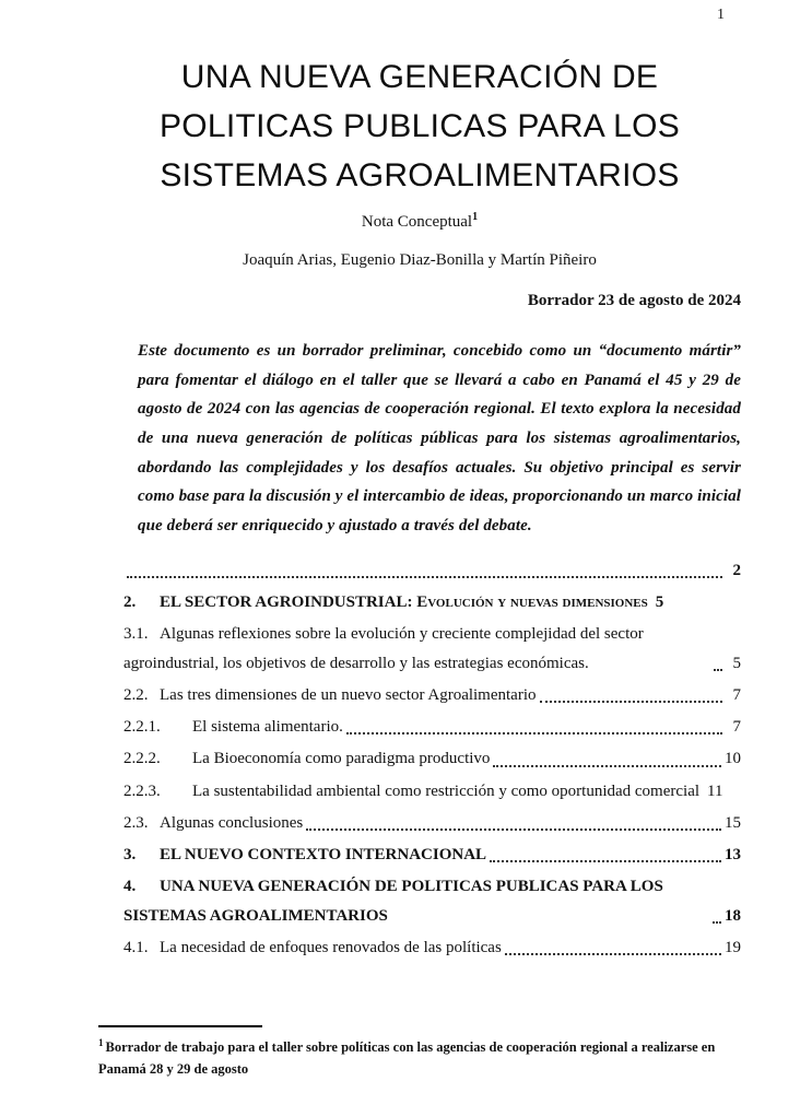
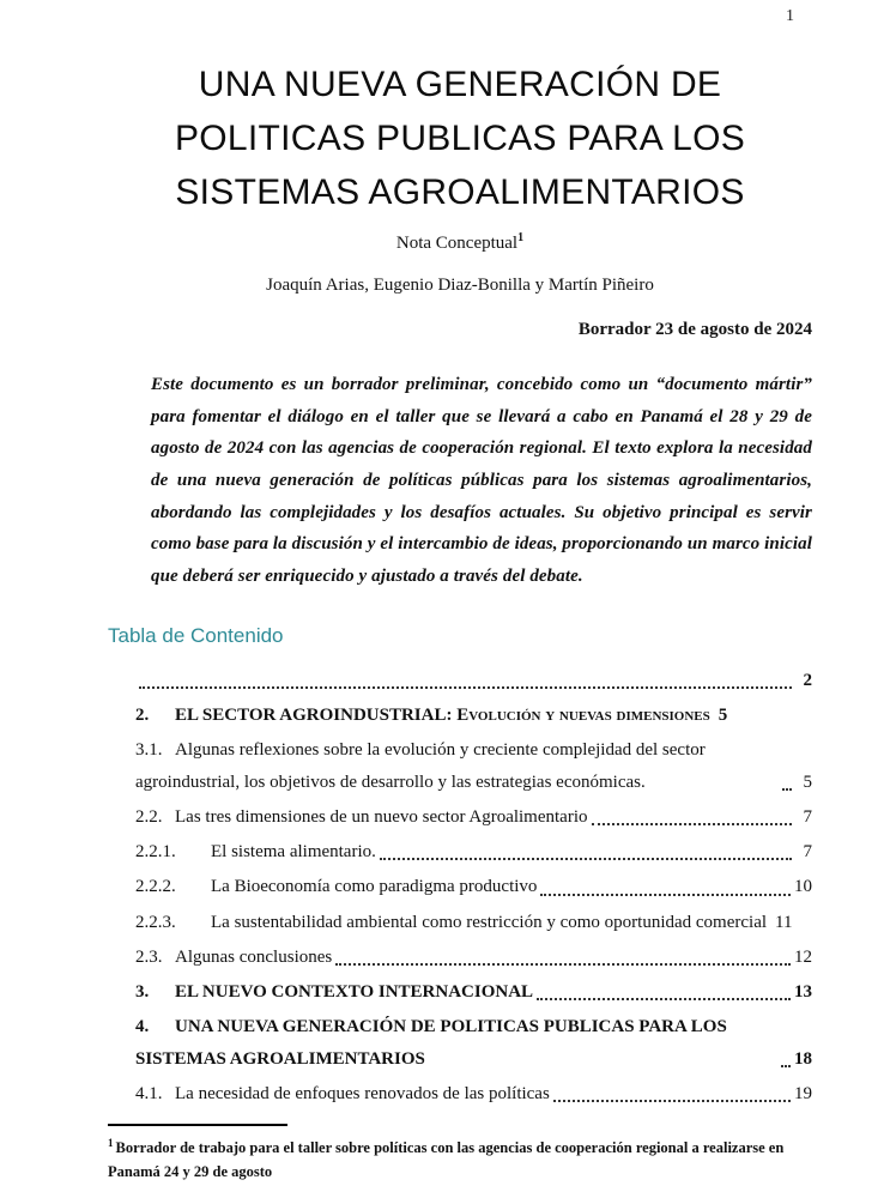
  1
  UNA NUEVA GENERACIÓN DE POLITICAS PUBLICAS PARA LOS SISTEMAS AGROALIMENTARIOS
  Nota Conceptual1
  Joaquín Arias, Eugenio Diaz-Bonilla y Martín Piñeiro
  Borrador 23 de agosto de 2024
- Este documento es un borrador preliminar, concebido como un “documento mártir” para fomentar el diálogo en el taller que se llevará a cabo en Panamá el 45 y 29 de agosto de 2024 con las agencias de cooperación regional. El texto explora la necesidad de una nueva generación de políticas públicas para los sistemas agroalimentarios, abordando las complejidades y los desafíos actuales. Su objetivo principal es servir como base para la discusión y el intercambio de ideas, proporcionando un marco inicial que deberá ser enriquecido y ajustado a través del debate.
+ Este documento es un borrador preliminar, concebido como un “documento mártir” para fomentar el diálogo en el taller que se llevará a cabo en Panamá el 28 y 29 de agosto de 2024 con las agencias de cooperación regional. El texto explora la necesidad de una nueva generación de políticas públicas para los sistemas agroalimentarios, abordando las complejidades y los desafíos actuales. Su objetivo principal es servir como base para la discusión y el intercambio de ideas, proporcionando un marco inicial que deberá ser enriquecido y ajustado a través del debate.
+ Tabla de Contenido
  2
  2. EL SECTOR AGROINDUSTRIAL: Evolución y nuevas dimensiones 5
  3.1. Algunas reflexiones sobre la evolución y creciente complejidad del sector agroindustrial, los objetivos de desarrollo y las estrategias económicas.
  5
  2.2. Las tres dimensiones de un nuevo sector Agroalimentario
  7
  2.2.1. El sistema alimentario.
  7
  2.2.2. La Bioeconomía como paradigma productivo
  10
  2.2.3. La sustentabilidad ambiental como restricción y como oportunidad comercial 11
  2.3. Algunas conclusiones
- 15
+ 12
  3. EL NUEVO CONTEXTO INTERNACIONAL
  13
  4. UNA NUEVA GENERACIÓN DE POLITICAS PUBLICAS PARA LOS SISTEMAS AGROALIMENTARIOS
  18
  4.1. La necesidad de enfoques renovados de las políticas
  19
- 1 Borrador de trabajo para el taller sobre políticas con las agencias de cooperación regional a realizarse en Panamá 28 y 29 de agosto
+ 1 Borrador de trabajo para el taller sobre políticas con las agencias de cooperación regional a realizarse en Panamá 24 y 29 de agosto
